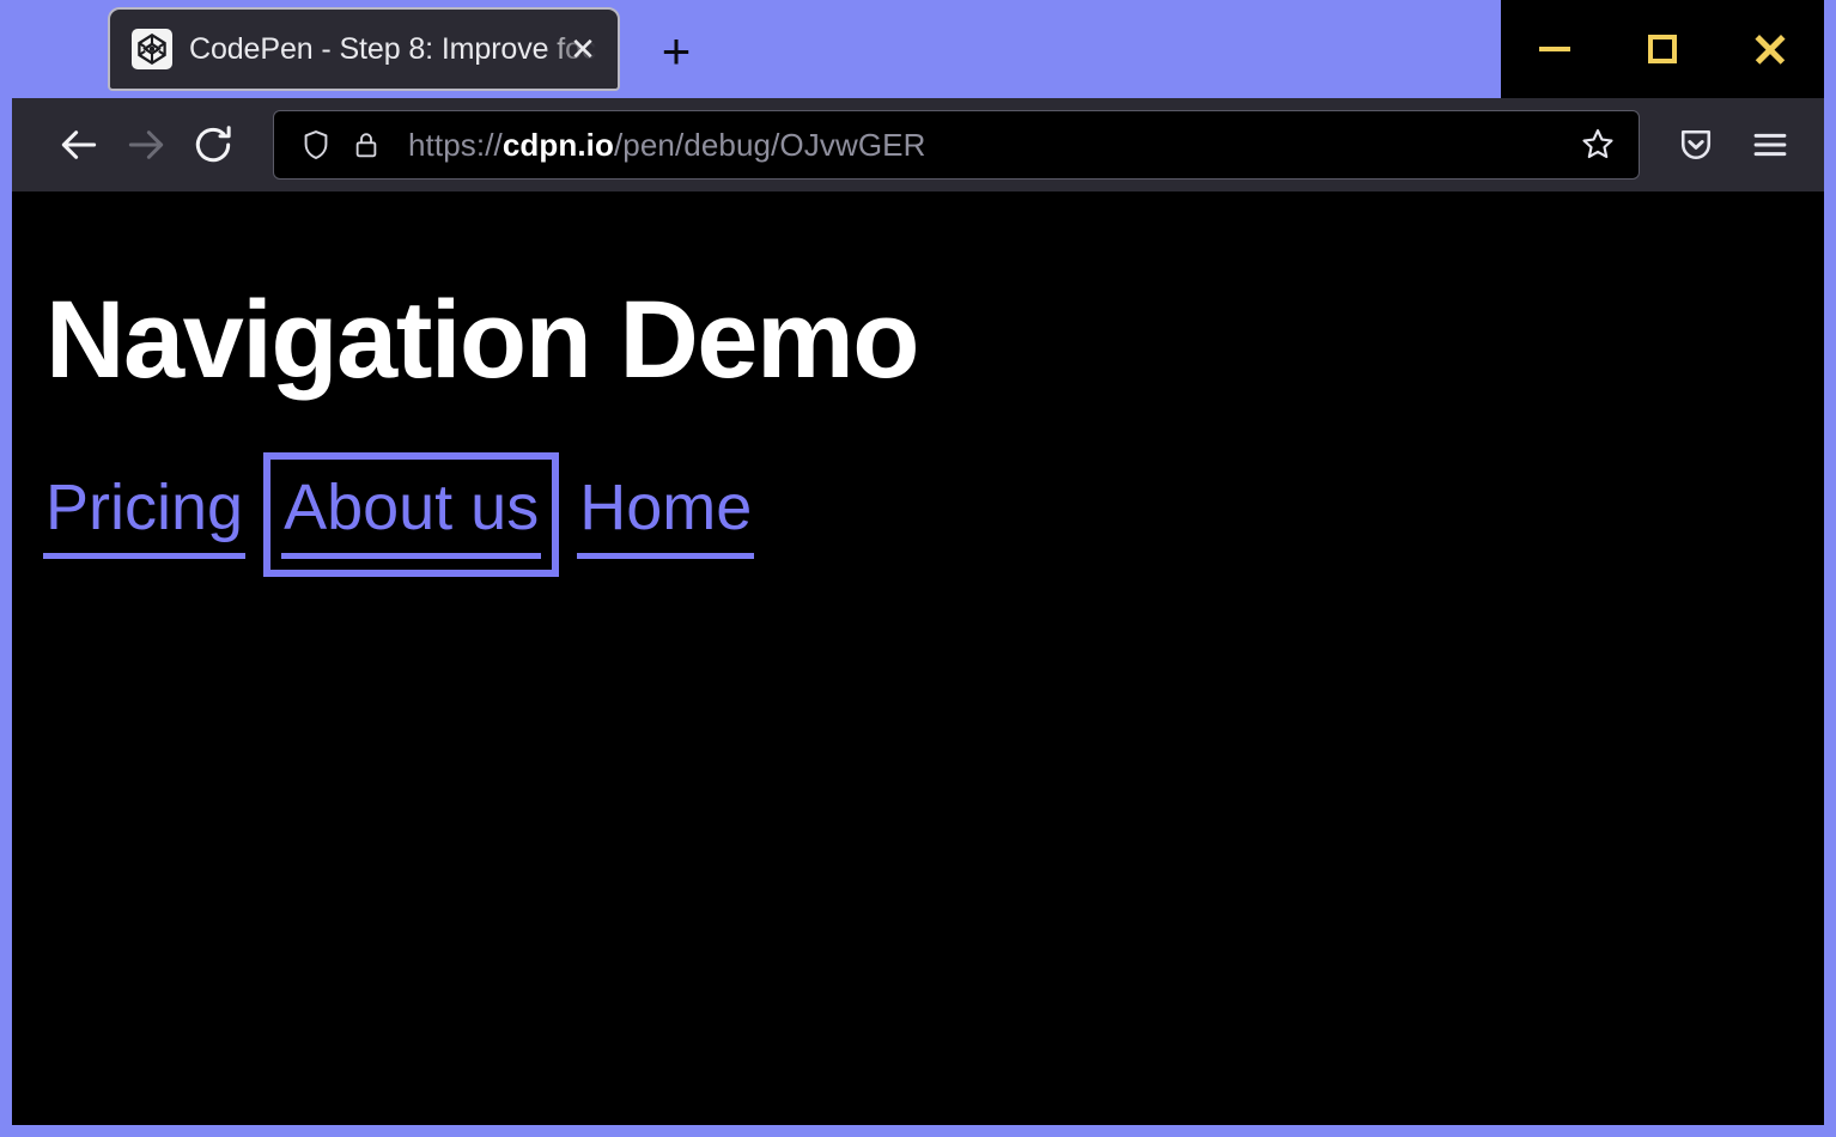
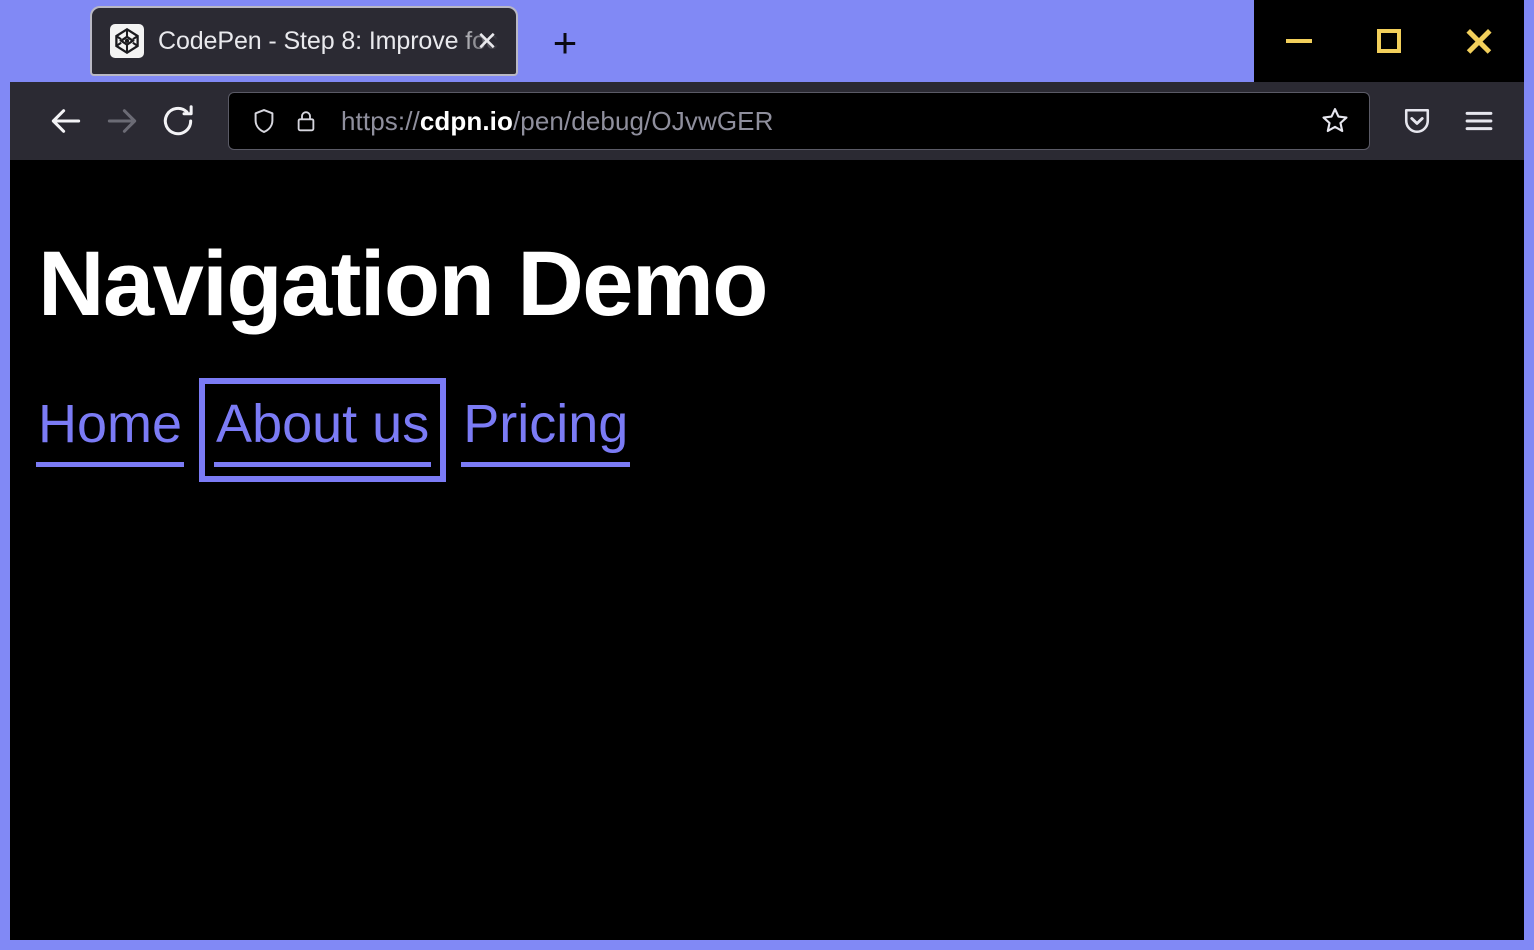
  CodePen - Step 8: Improve foc
  ✕
  +
  https://cdpn.io/pen/debug/OJvwGER
  Navigation Demo
- Pricing
+ Home
  About us
- Home
+ Pricing
